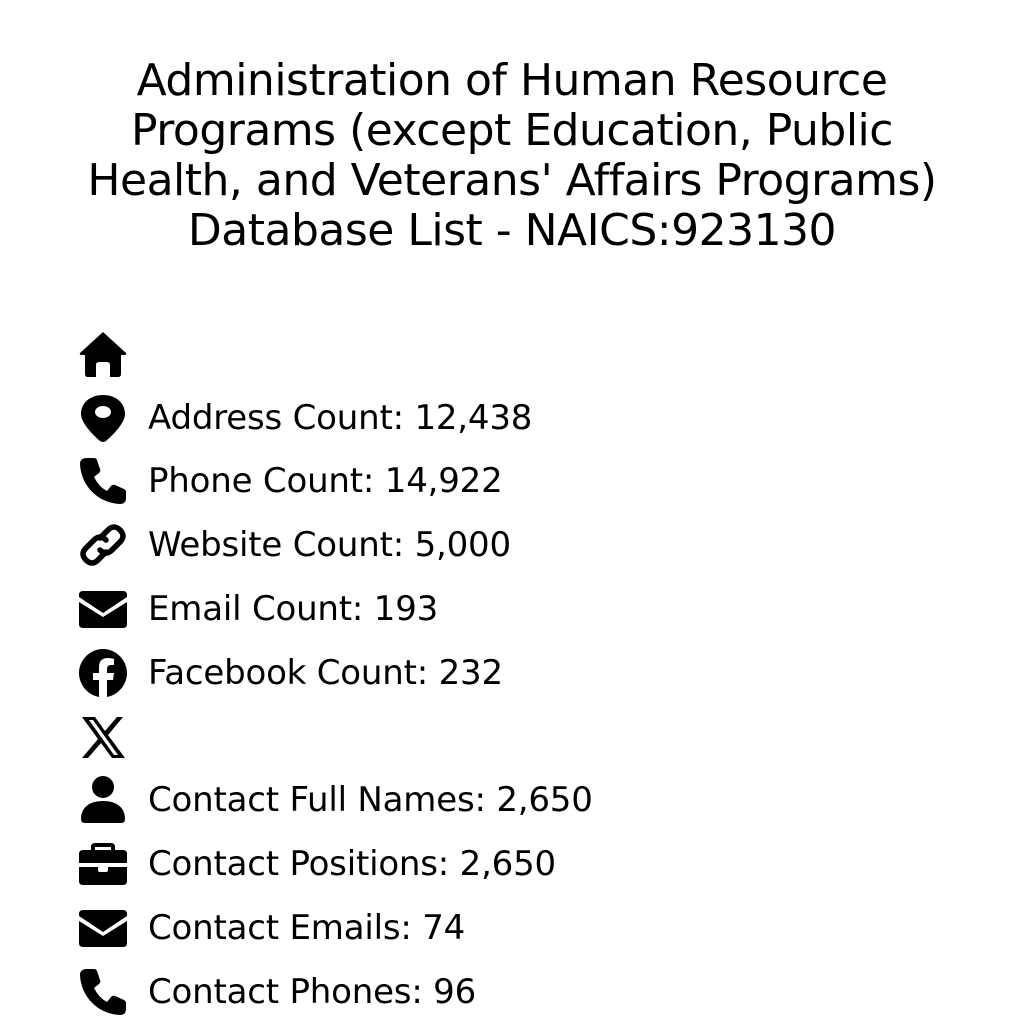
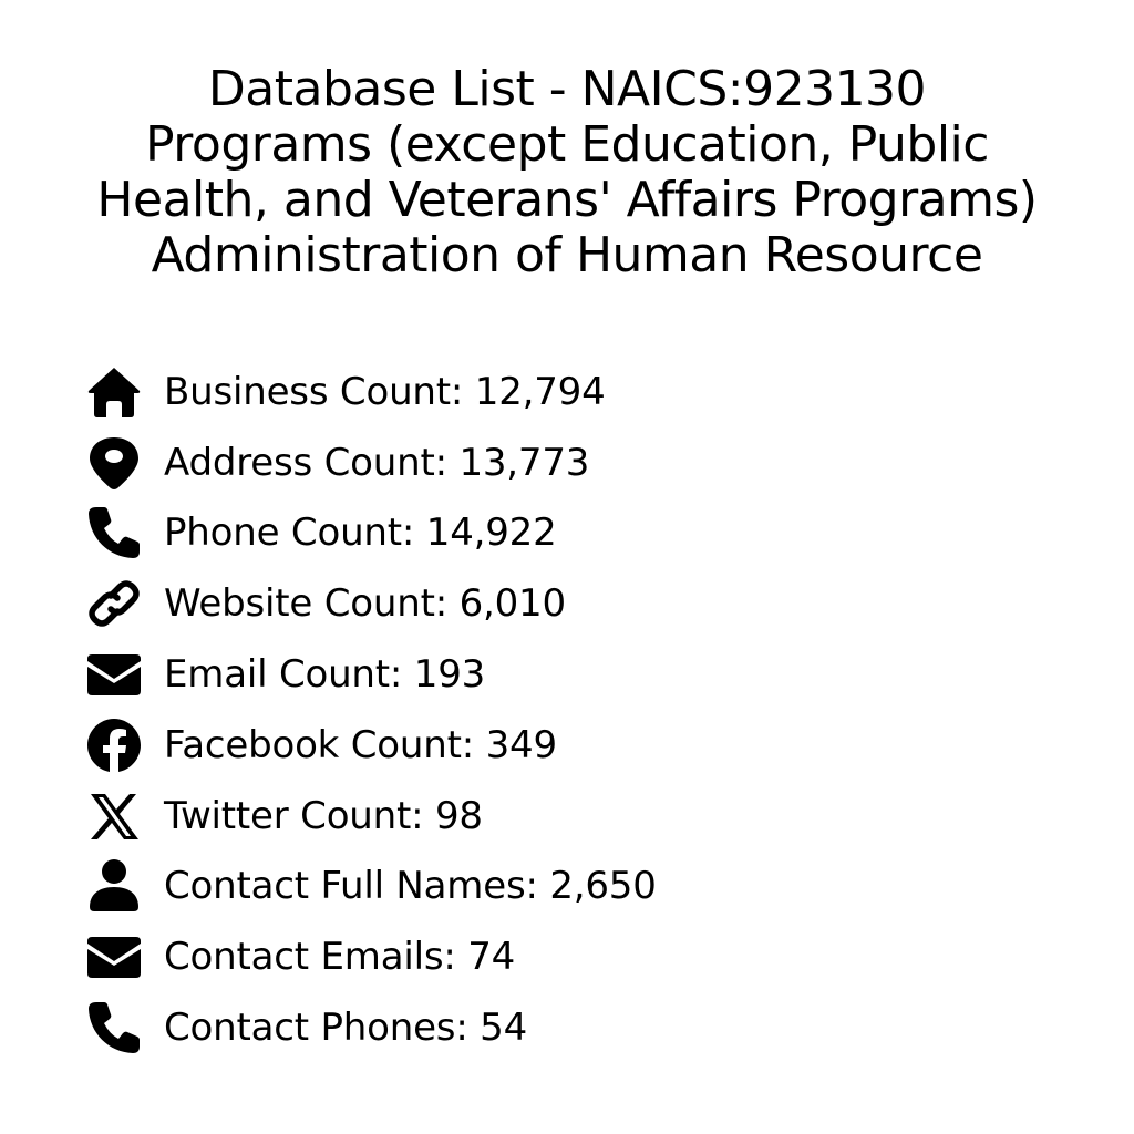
- Administration of Human Resource
+ Database List - NAICS:923130
  Programs (except Education, Public
  Health, and Veterans' Affairs Programs)
- Database List - NAICS:923130
+ Administration of Human Resource
+ Business Count: 12,794
- Address Count: 12,438
+ Address Count: 13,773
  Phone Count: 14,922
- Website Count: 5,000
+ Website Count: 6,010
  Email Count: 193
- Facebook Count: 232
+ Facebook Count: 349
+ Twitter Count: 98
  Contact Full Names: 2,650
- Contact Positions: 2,650
  Contact Emails: 74
- Contact Phones: 96
+ Contact Phones: 54
